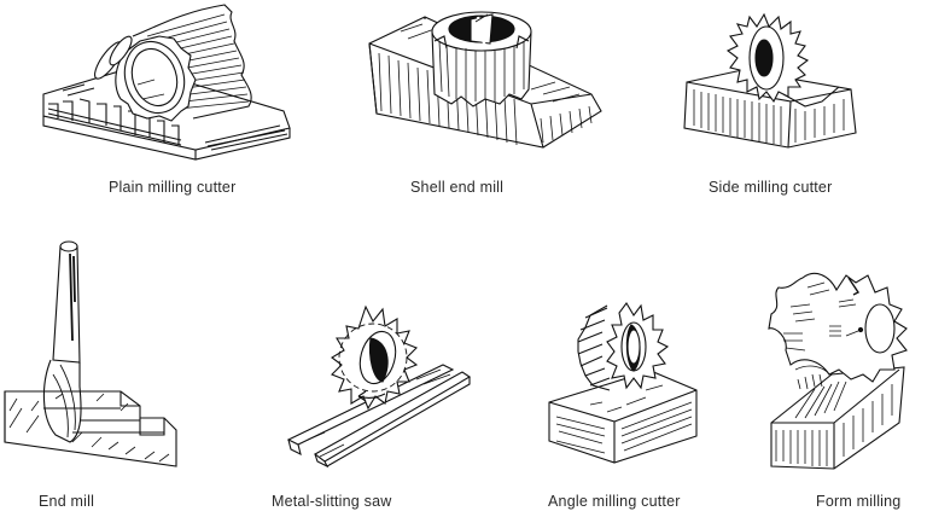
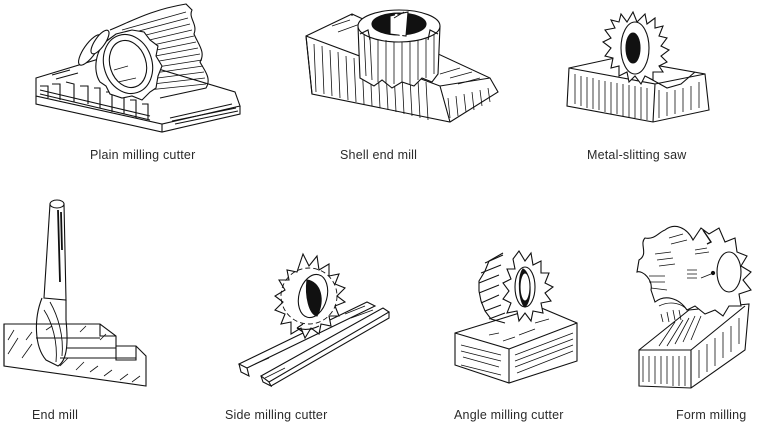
  Plain milling cutter
  Shell end mill
- Side milling cutter
+ Metal-slitting saw
  End mill
- Metal-slitting saw
+ Side milling cutter
  Angle milling cutter
  Form milling
